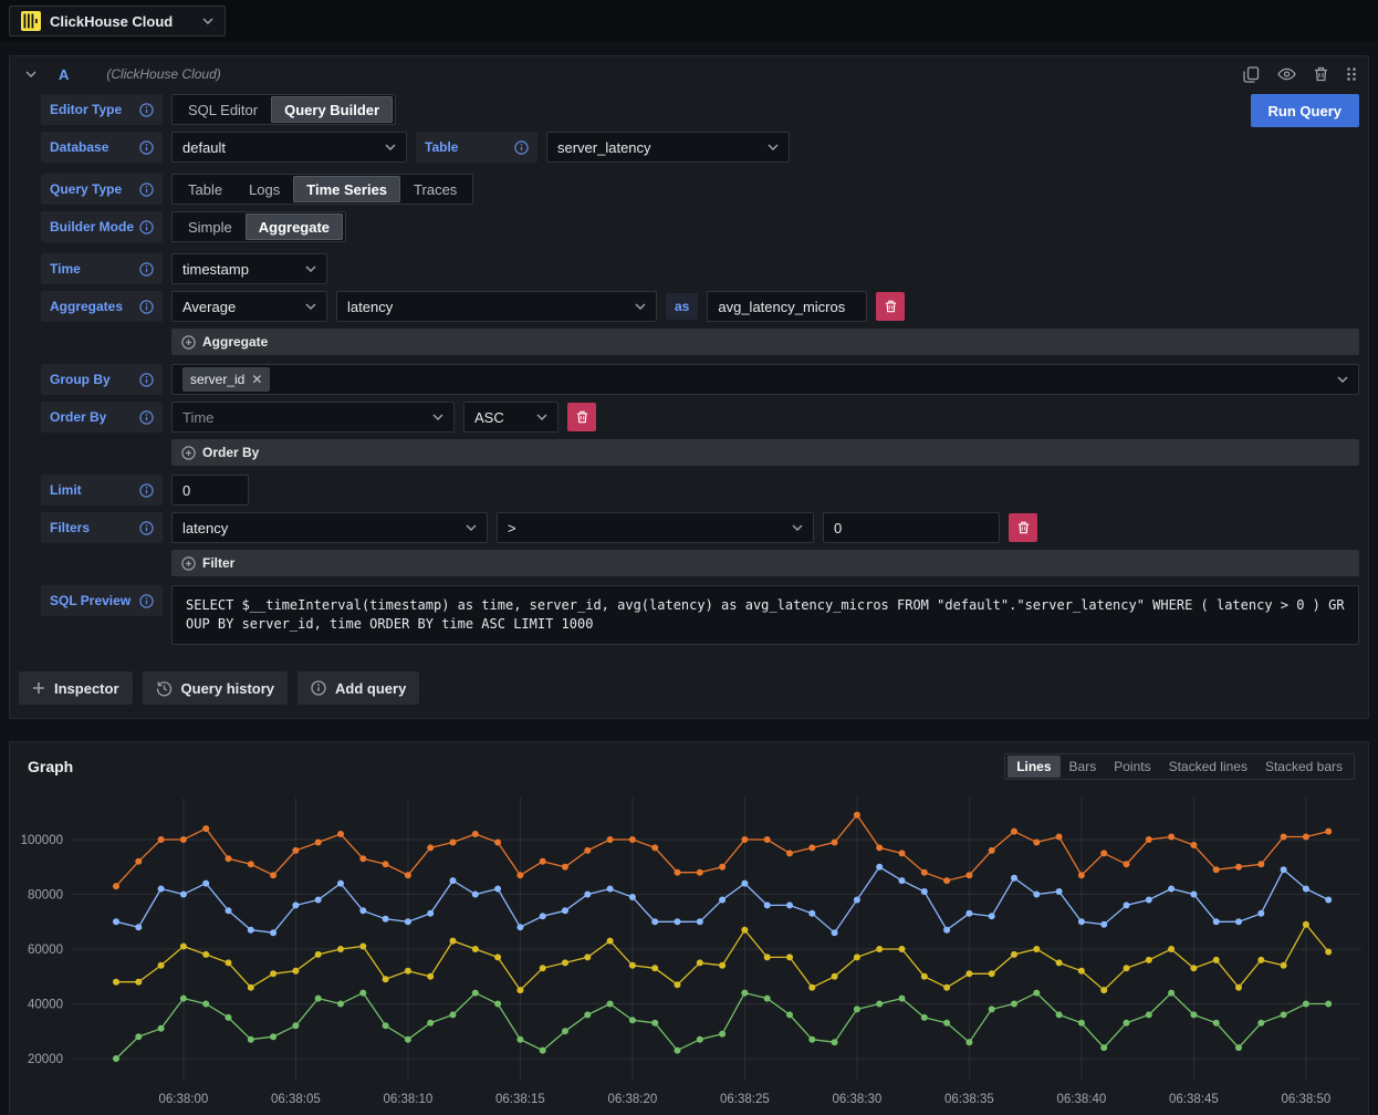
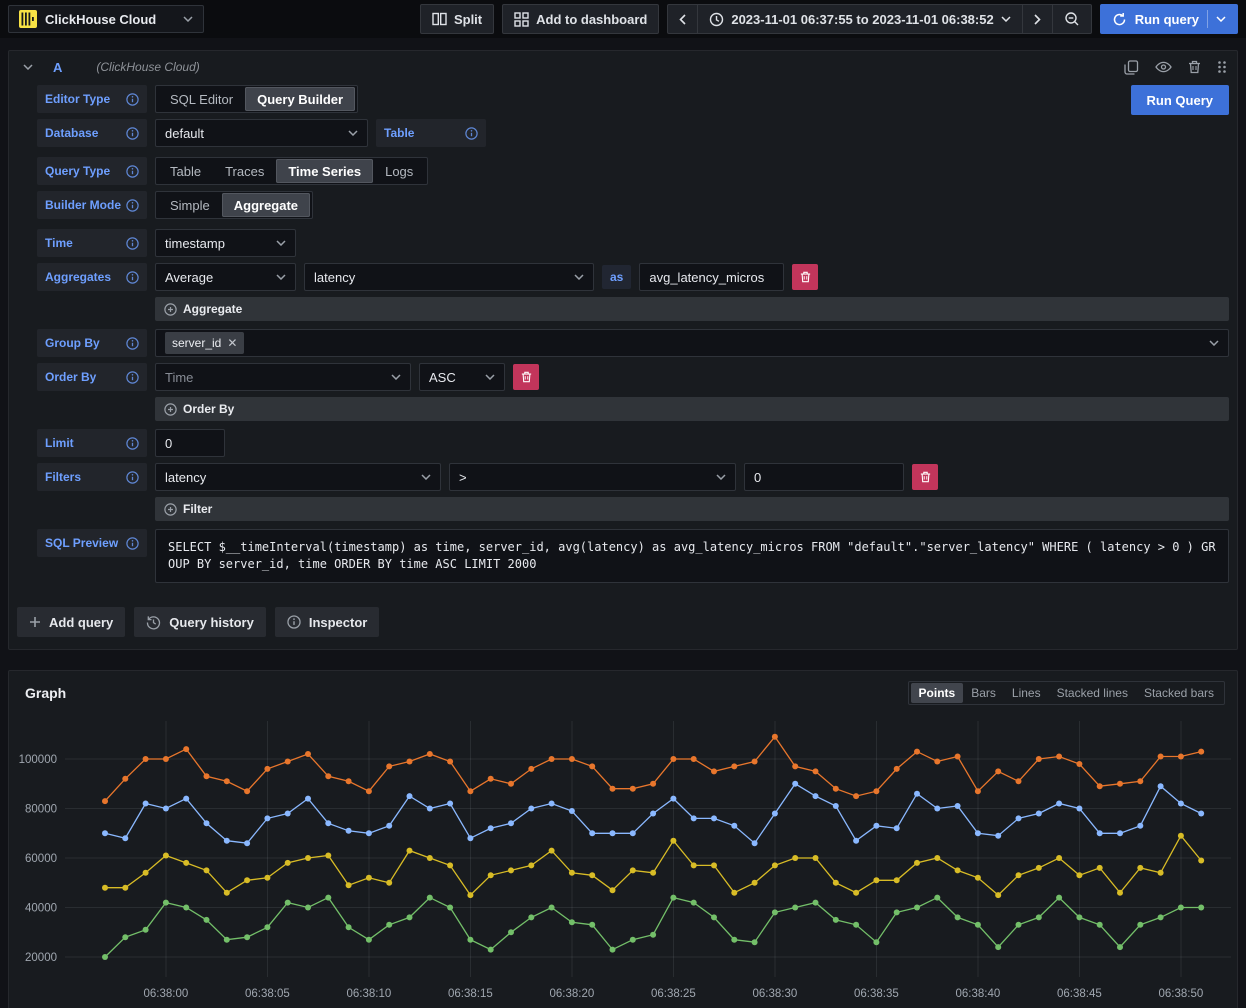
  ClickHouse Cloud
+ Split
+ Add to dashboard
+ 2023-11-01 06:37:55 to 2023-11-01 06:38:52
+ Run query
  A
  (ClickHouse Cloud)
  Run Query
  Editor Type
  SQL Editor
  Query Builder
  Database
  default
  Table
- server_latency
  Query Type
  Table
- Logs
+ Traces
  Time Series
- Traces
+ Logs
  Builder Mode
  Simple
  Aggregate
  Time
  timestamp
  Aggregates
  Average
  latency
  as
  avg_latency_micros
  Aggregate
  Group By
  server_id
  ✕
  Order By
  Time
  ASC
  Order By
  Limit
  0
  Filters
  latency
  >
  0
  Filter
  SQL Preview
- SELECT $__timeInterval(timestamp) as time, server_id, avg(latency) as avg_latency_micros FROM "default"."server_latency" WHERE ( latency > 0 ) GROUP BY server_id, time ORDER BY time ASC LIMIT 1000
+ SELECT $__timeInterval(timestamp) as time, server_id, avg(latency) as avg_latency_micros FROM "default"."server_latency" WHERE ( latency > 0 ) GROUP BY server_id, time ORDER BY time ASC LIMIT 2000
- Inspector
+ Add query
  Query history
- Add query
+ Inspector
  Graph
- Lines
+ Points
  Bars
- Points
+ Lines
  Stacked lines
  Stacked bars
  20000
  40000
  60000
  80000
  100000
  06:38:00
  06:38:05
  06:38:10
  06:38:15
  06:38:20
  06:38:25
  06:38:30
  06:38:35
  06:38:40
  06:38:45
  06:38:50
